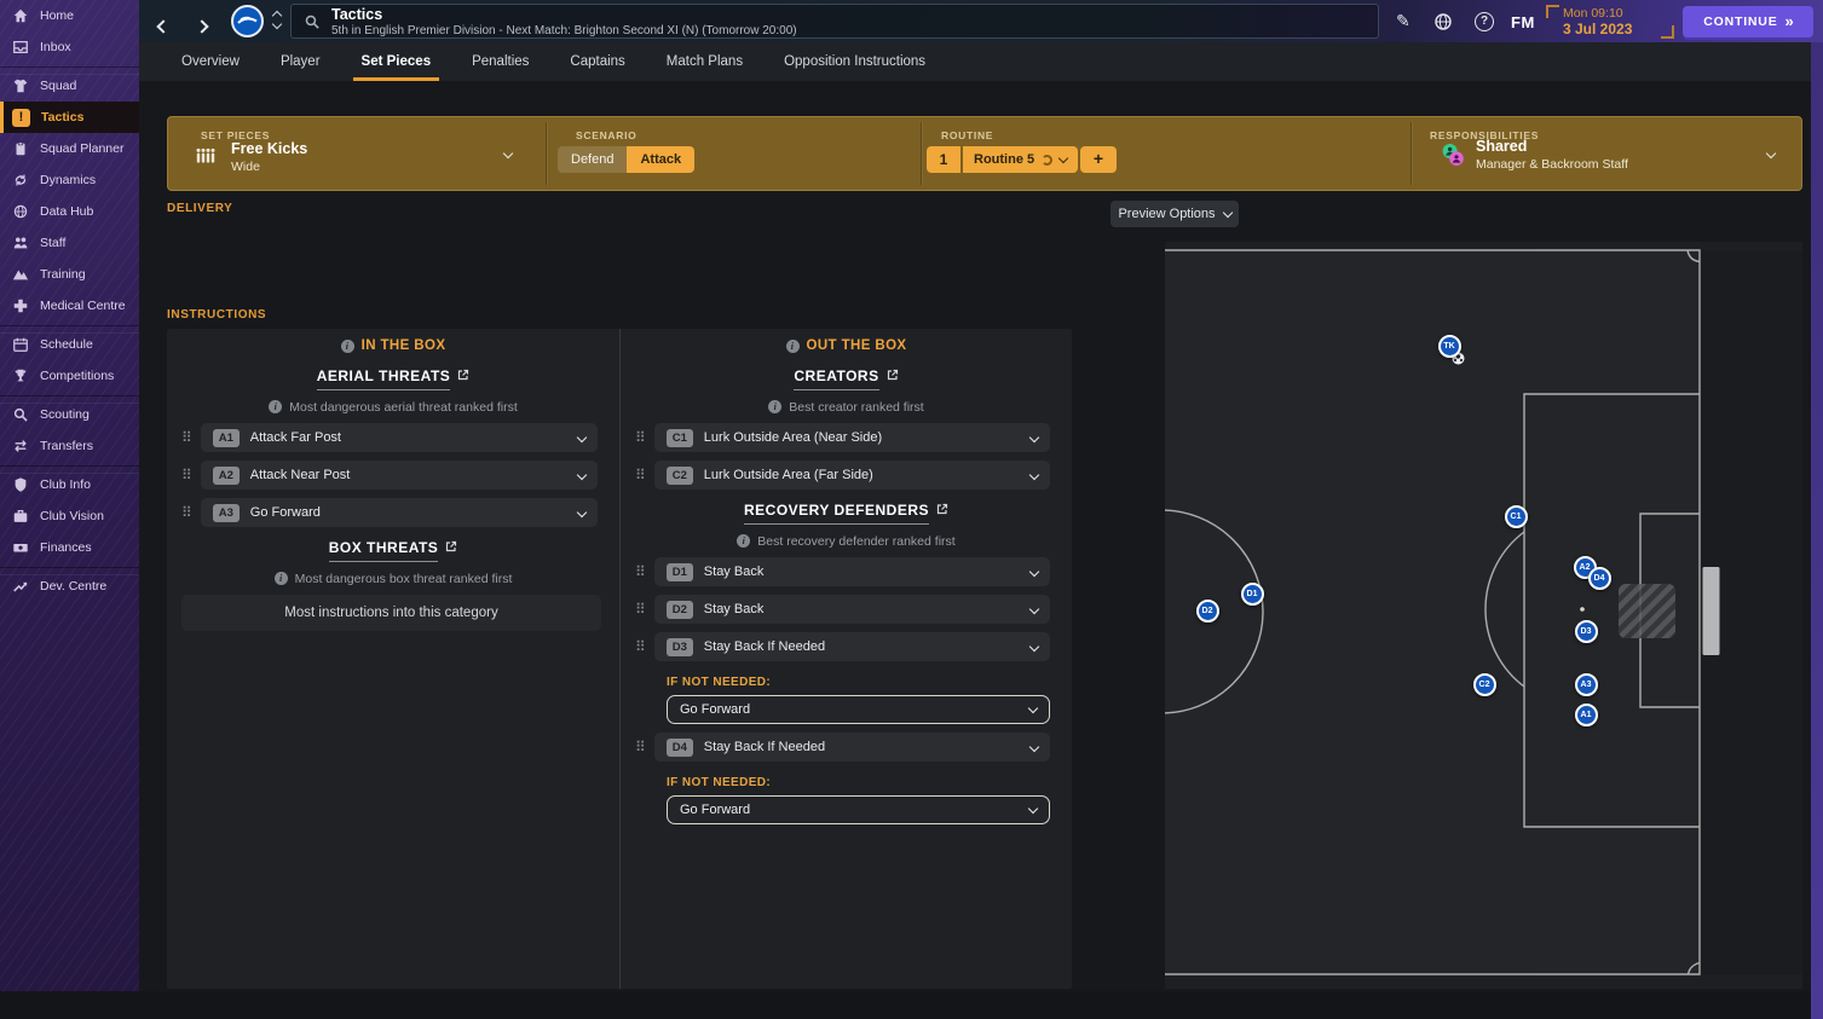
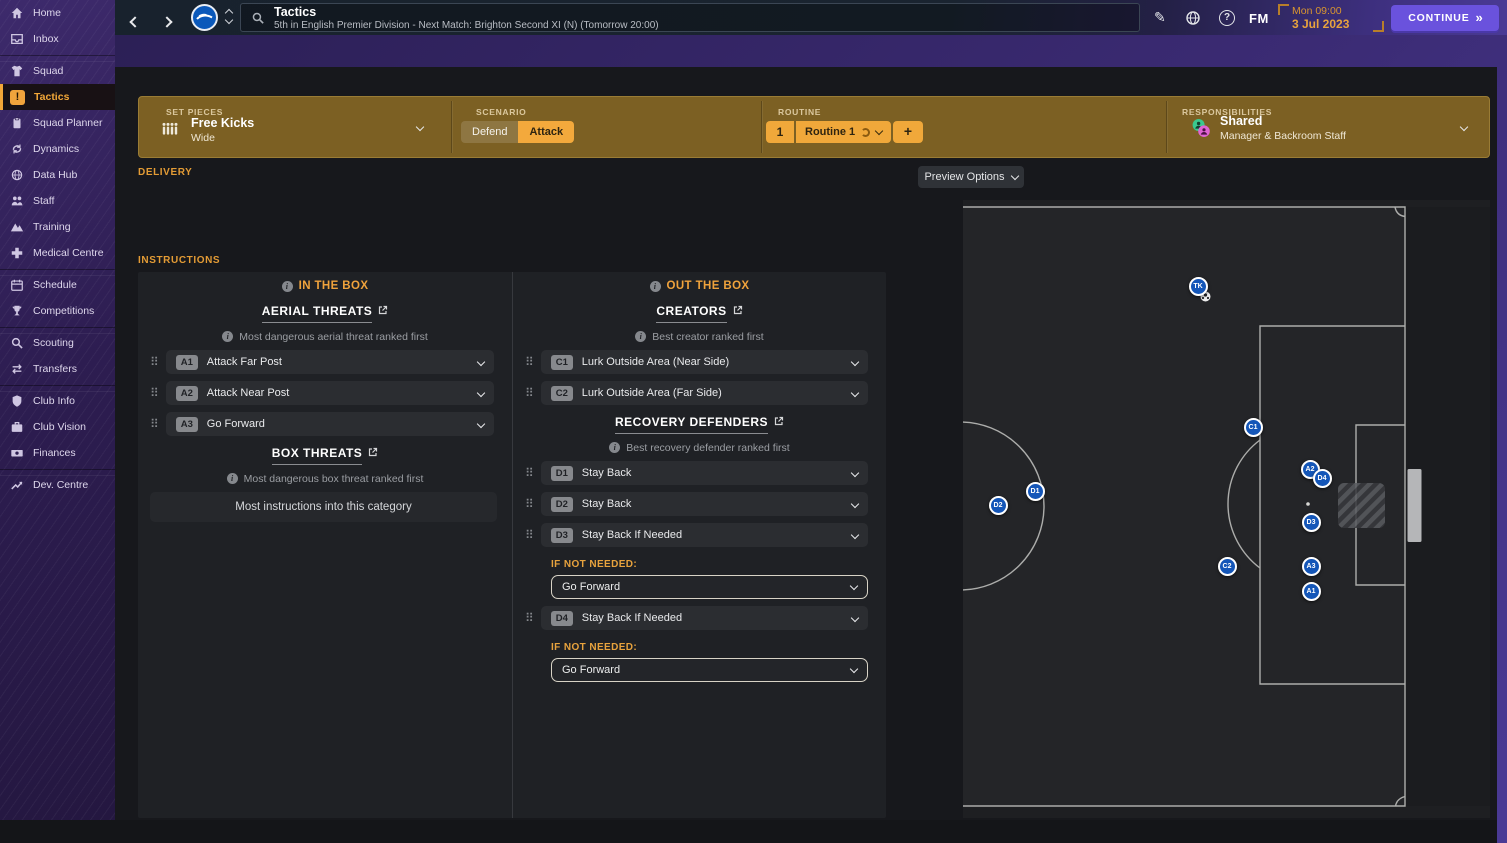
  Home
  Inbox
  Squad
  !
  Tactics
  Squad Planner
  Dynamics
  Data Hub
  Staff
  Training
  Medical Centre
  Schedule
  Competitions
  Scouting
  Transfers
  Club Info
  Club Vision
  Finances
  Dev. Centre
  Tactics
  5th in English Premier Division - Next Match: Brighton Second XI (N) (Tomorrow 20:00)
  ✎
  ?
  FM
- Mon 09:10
+ Mon 09:00
  3 Jul 2023
  CONTINUE
  »
- Overview
- Player
- Set Pieces
- Penalties
- Captains
- Match Plans
- Opposition Instructions
  SET PIECES
  Free Kicks
  Wide
  SCENARIO
  Defend
  Attack
  ROUTINE
  1
- Routine 5
+ Routine 1
  +
  RESPONSIBILITIES
  Shared
  Manager & Backroom Staff
  DELIVERY
  INSTRUCTIONS
  i
  IN THE BOX
  AERIAL THREATS
  i
  Most dangerous aerial threat ranked first
  ⠿
  A1
  Attack Far Post
  ⠿
  A2
  Attack Near Post
  ⠿
  A3
  Go Forward
  BOX THREATS
  i
  Most dangerous box threat ranked first
  Most instructions into this category
  i
  OUT THE BOX
  CREATORS
  i
  Best creator ranked first
  ⠿
  C1
  Lurk Outside Area (Near Side)
  ⠿
  C2
  Lurk Outside Area (Far Side)
  RECOVERY DEFENDERS
  i
  Best recovery defender ranked first
  ⠿
  D1
  Stay Back
  ⠿
  D2
  Stay Back
  ⠿
  D3
  Stay Back If Needed
  IF NOT NEEDED:
  Go Forward
  ⠿
  D4
  Stay Back If Needed
  IF NOT NEEDED:
  Go Forward
  Preview Options
